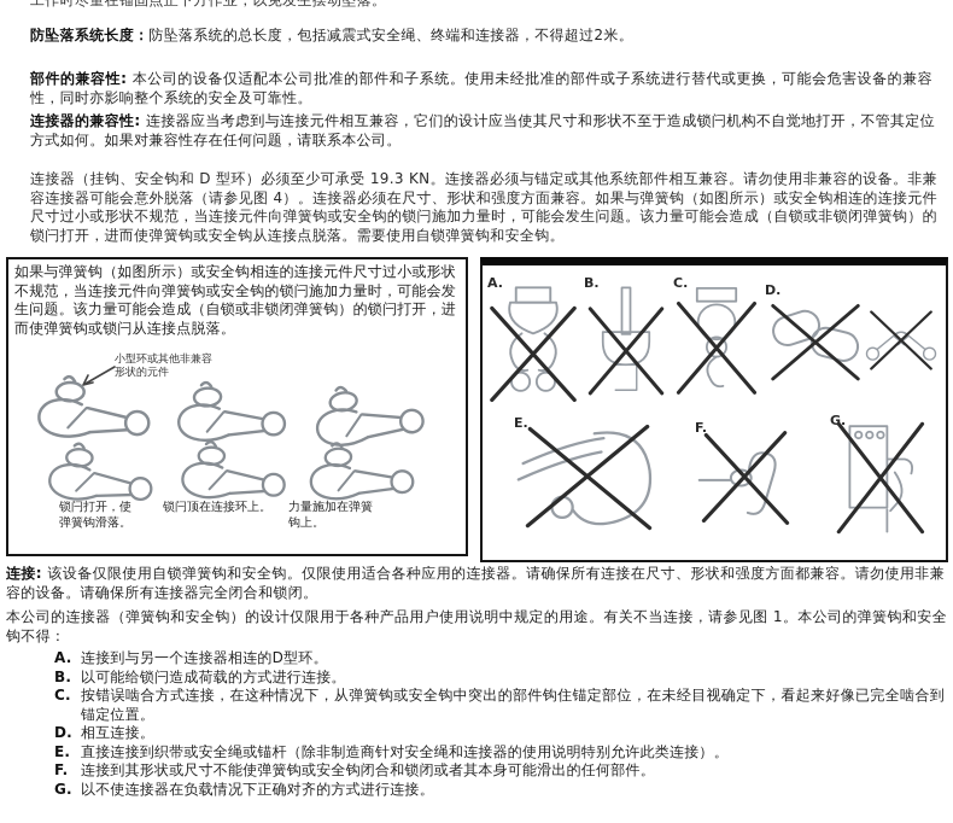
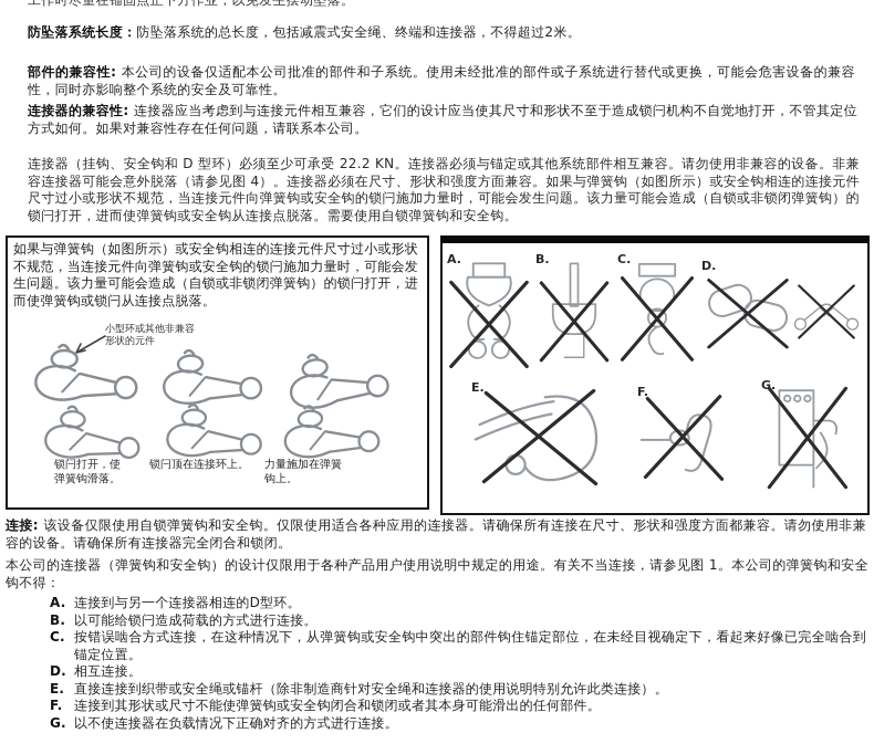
  工作时尽量在锚固点正下方作业，以免发生摆动坠落。
  防坠落系统长度：防坠落系统的总长度，包括减震式安全绳、终端和连接器，不得超过2米。
  部件的兼容性: 本公司的设备仅适配本公司批准的部件和子系统。使用未经批准的部件或子系统进行替代或更换，可能会危害设备的兼容性，同时亦影响整个系统的安全及可靠性。
  连接器的兼容性: 连接器应当考虑到与连接元件相互兼容，它们的设计应当使其尺寸和形状不至于造成锁闩机构不自觉地打开，不管其定位方式如何。如果对兼容性存在任何问题，请联系本公司。
- 连接器（挂钩、安全钩和 D 型环）必须至少可承受 19.3 KN。连接器必须与锚定或其他系统部件相互兼容。请勿使用非兼容的设备。非兼容连接器可能会意外脱落（请参见图 4）。连接器必须在尺寸、形状和强度方面兼容。如果与弹簧钩（如图所示）或安全钩相连的连接元件尺寸过小或形状不规范，当连接元件向弹簧钩或安全钩的锁闩施加力量时，可能会发生问题。该力量可能会造成（自锁或非锁闭弹簧钩）的锁闩打开，进而使弹簧钩或安全钩从连接点脱落。需要使用自锁弹簧钩和安全钩。
+ 连接器（挂钩、安全钩和 D 型环）必须至少可承受 22.2 KN。连接器必须与锚定或其他系统部件相互兼容。请勿使用非兼容的设备。非兼容连接器可能会意外脱落（请参见图 4）。连接器必须在尺寸、形状和强度方面兼容。如果与弹簧钩（如图所示）或安全钩相连的连接元件尺寸过小或形状不规范，当连接元件向弹簧钩或安全钩的锁闩施加力量时，可能会发生问题。该力量可能会造成（自锁或非锁闭弹簧钩）的锁闩打开，进而使弹簧钩或安全钩从连接点脱落。需要使用自锁弹簧钩和安全钩。
  如果与弹簧钩（如图所示）或安全钩相连的连接元件尺寸过小或形状不规范，当连接元件向弹簧钩或安全钩的锁闩施加力量时，可能会发生问题。该力量可能会造成（自锁或非锁闭弹簧钩）的锁闩打开，进而使弹簧钩或锁闩从连接点脱落。
  小型环或其他非兼容形状的元件
  锁闩打开，使弹簧钩滑落。
  锁闩顶在连接环上。
  力量施加在弹簧钩上。
  A.
  B.
  C.
  D.
  E.
  F.
  G.
  连接: 该设备仅限使用自锁弹簧钩和安全钩。仅限使用适合各种应用的连接器。请确保所有连接在尺寸、形状和强度方面都兼容。请勿使用非兼容的设备。请确保所有连接器完全闭合和锁闭。
  本公司的连接器（弹簧钩和安全钩）的设计仅限用于各种产品用户使用说明中规定的用途。有关不当连接，请参见图 1。本公司的弹簧钩和安全钩不得：
  A.
  连接到与另一个连接器相连的D型环。
  B.
  以可能给锁闩造成荷载的方式进行连接。
  C.
  按错误啮合方式连接，在这种情况下，从弹簧钩或安全钩中突出的部件钩住锚定部位，在未经目视确定下，看起来好像已完全啮合到锚定位置。
  D.
  相互连接。
  E.
  直接连接到织带或安全绳或锚杆（除非制造商针对安全绳和连接器的使用说明特别允许此类连接）。
  F.
  连接到其形状或尺寸不能使弹簧钩或安全钩闭合和锁闭或者其本身可能滑出的任何部件。
  G.
  以不使连接器在负载情况下正确对齐的方式进行连接。
